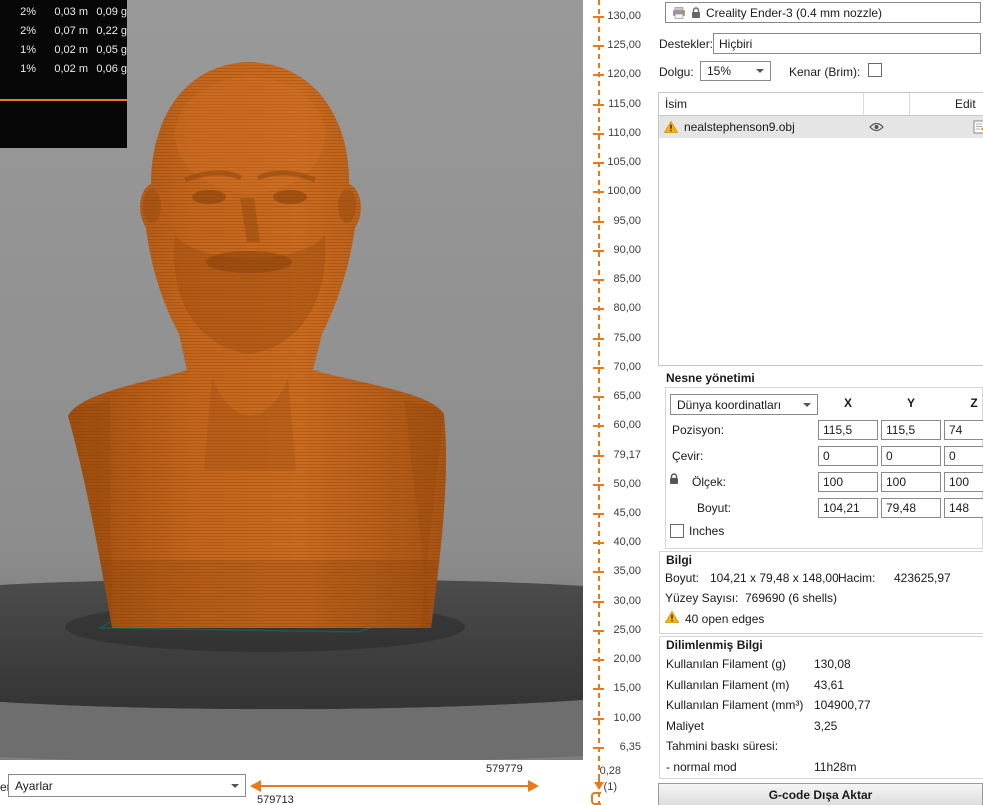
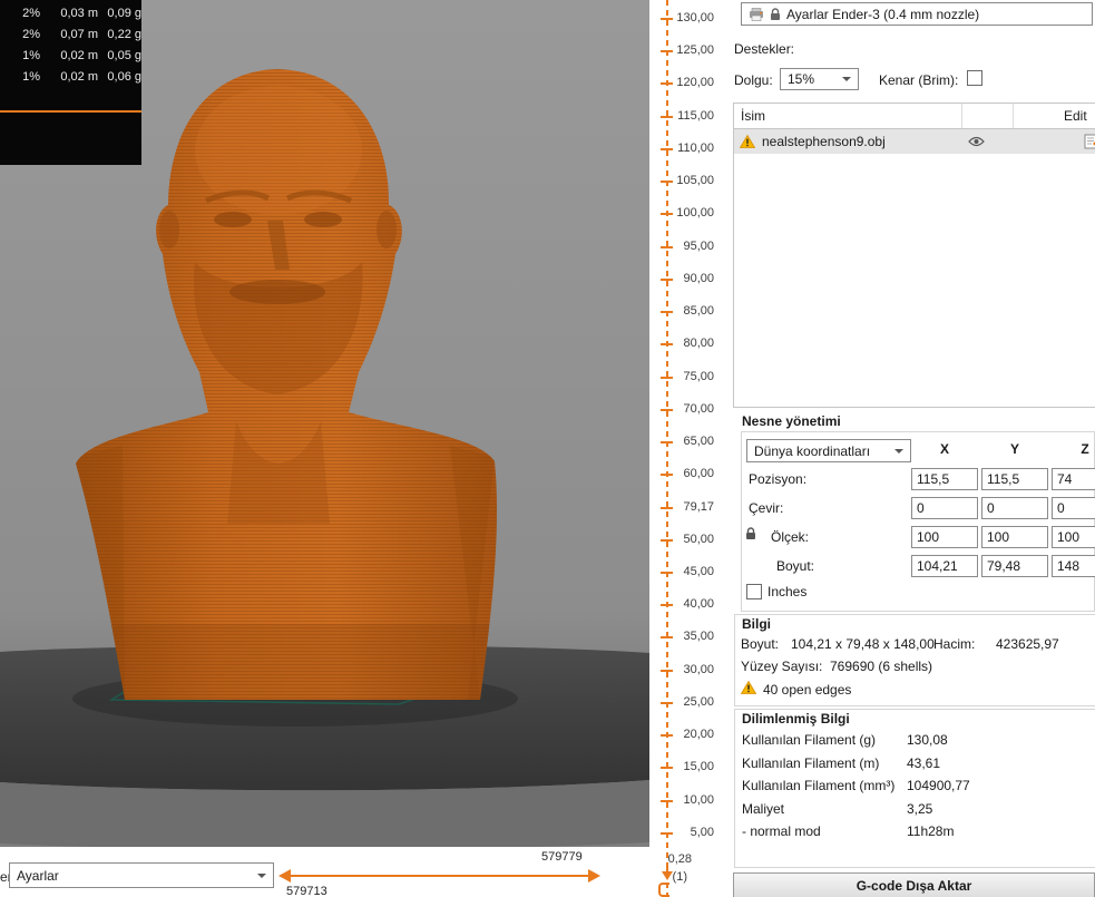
  2%
  0,03 m
  0,09 g
  2%
  0,07 m
  0,22 g
  1%
  0,02 m
  0,05 g
  1%
  0,02 m
  0,06 g
  Ayarlar
  579779
  579713
  130,00
  125,00
  120,00
  115,00
  110,00
  105,00
  100,00
  95,00
  90,00
  85,00
  80,00
  75,00
  70,00
  65,00
  60,00
  79,17
  50,00
  45,00
  40,00
  35,00
  30,00
  25,00
  20,00
  15,00
  10,00
- 6,35
+ 5,00
  0,28
  (1)
- Creality Ender-3 (0.4 mm nozzle)
+ Ayarlar Ender-3 (0.4 mm nozzle)
  Destekler:
- Hiçbiri
  Dolgu:
  15%
  Kenar (Brim):
  İsim
  Edit
  nealstephenson9.obj
  Nesne yönetimi
  Dünya koordinatları
  X
  Y
  Z
  Pozisyon:
  115,5
  115,5
  74
  Çevir:
  0
  0
  0
  Ölçek:
  100
  100
  100
  Boyut:
  104,21
  79,48
  148
  Inches
  Bilgi
  Boyut:
  104,21 x 79,48 x 148,00
  Hacim:
  423625,97
  Yüzey Sayısı:
  769690 (6 shells)
  40 open edges
  Dilimlenmiş Bilgi
  Kullanılan Filament (g)
  130,08
  Kullanılan Filament (m)
  43,61
  Kullanılan Filament (mm³)
  104900,77
  Maliyet
  3,25
- Tahmini baskı süresi:
  - normal mod
  11h28m
  G-code Dışa Aktar
